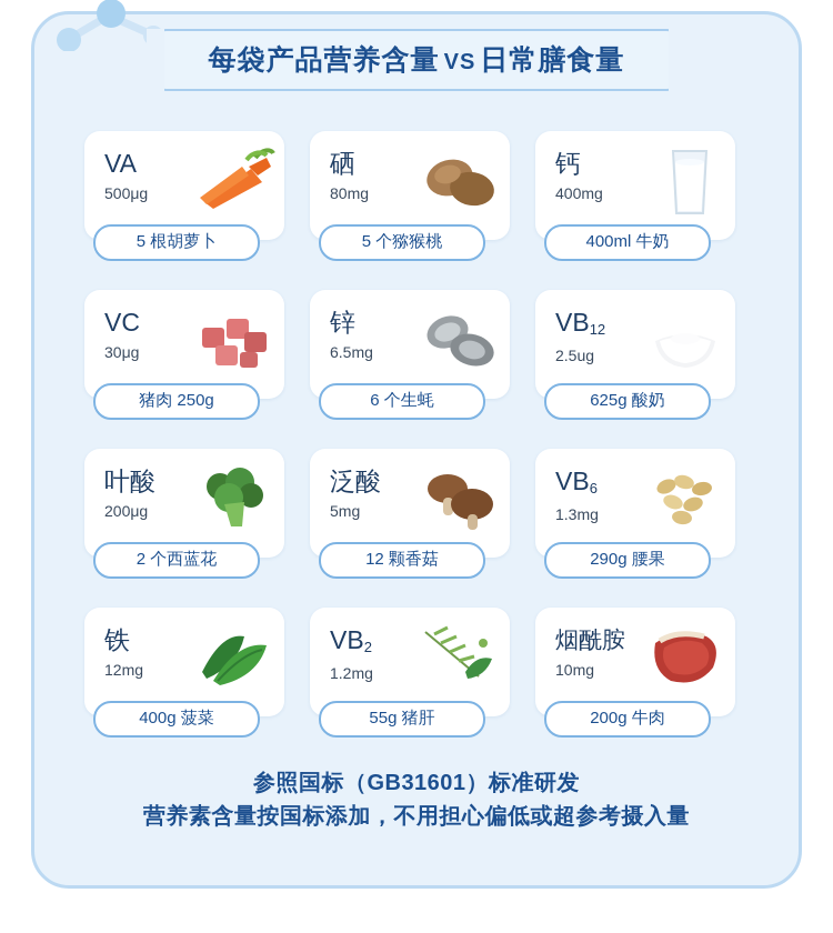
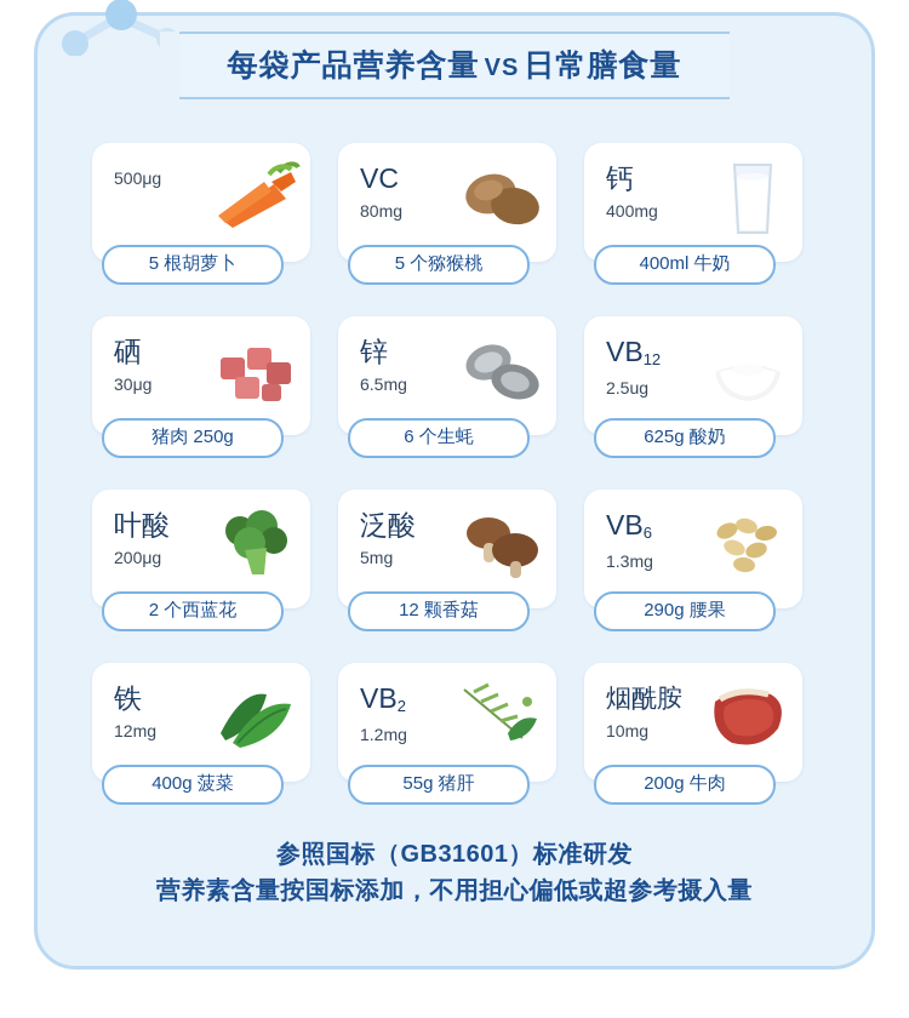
  每袋产品营养含量 VS 日常膳食量
- VA
  500μg
  5 根胡萝卜
- 硒
+ VC
  80mg
  5 个猕猴桃
  钙
  400mg
  400ml 牛奶
- VC
+ 硒
  30μg
  猪肉 250g
  锌
  6.5mg
  6 个生蚝
  VB12
  2.5ug
  625g 酸奶
  叶酸
  200μg
  2 个西蓝花
  泛酸
  5mg
  12 颗香菇
  VB6
  1.3mg
  290g 腰果
  铁
  12mg
  400g 菠菜
  VB2
  1.2mg
  55g 猪肝
  烟酰胺
  10mg
  200g 牛肉
  参照国标（GB31601）标准研发
  营养素含量按国标添加，不用担心偏低或超参考摄入量
